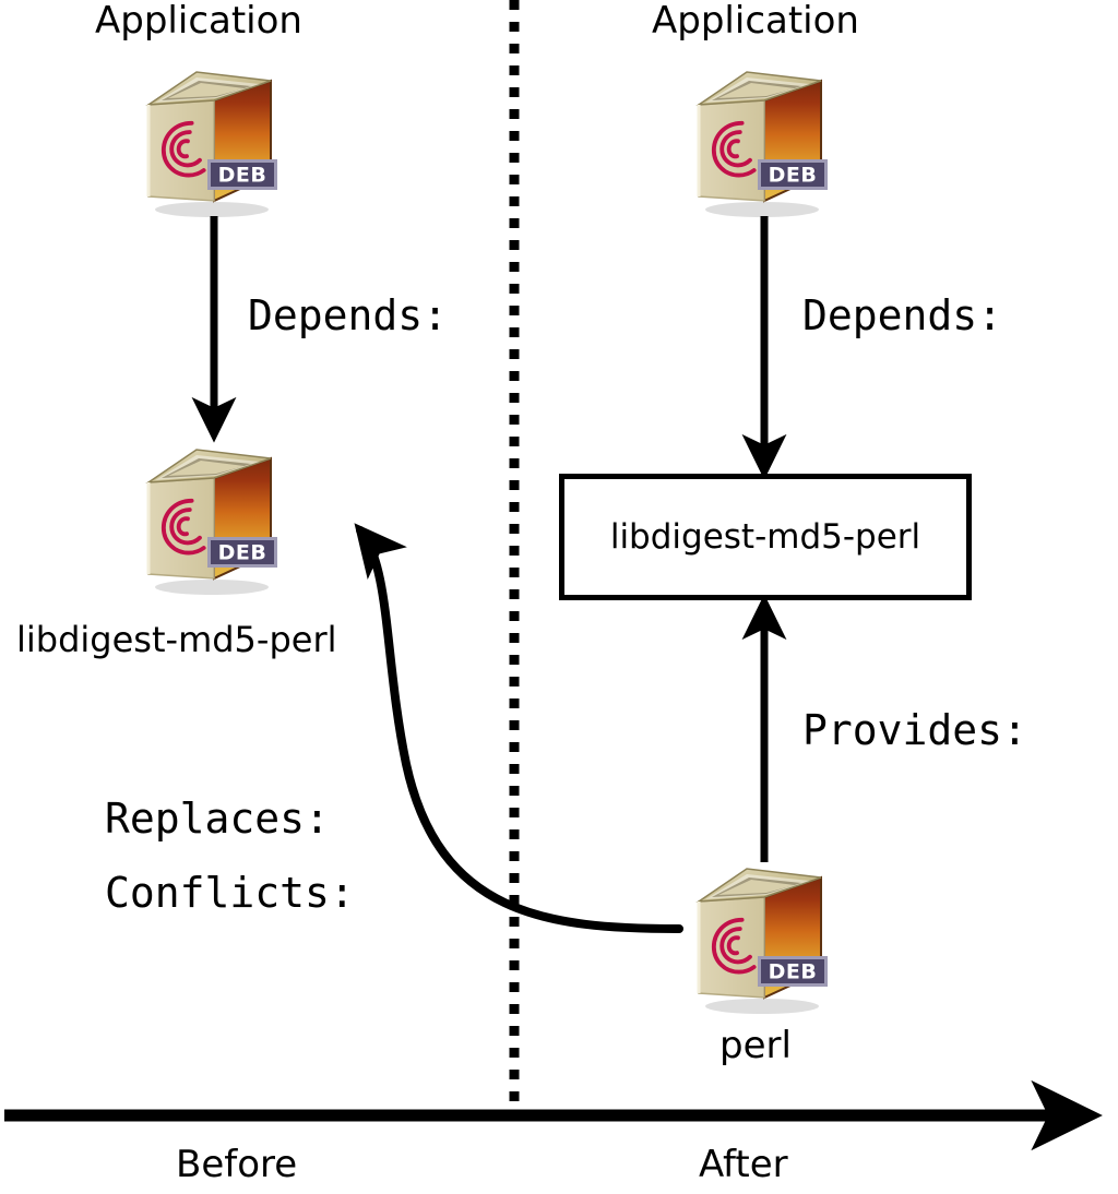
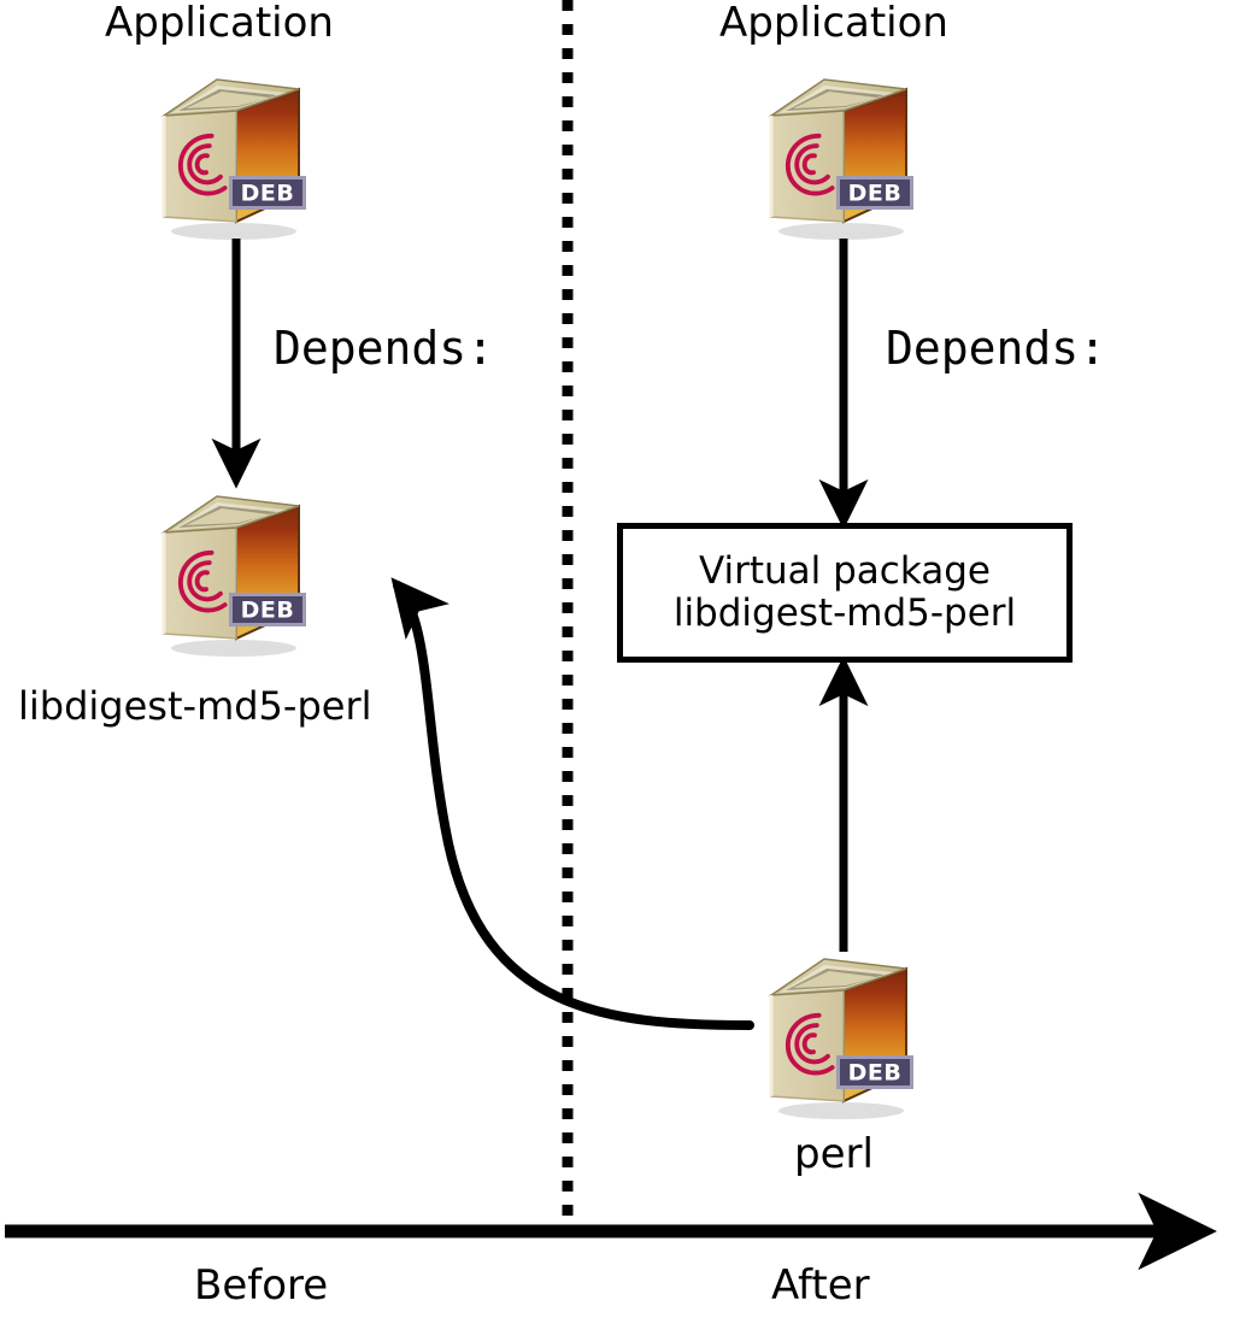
+ Virtual package
  libdigest-md5-perl
  Application
  Application
  Depends:
  Depends:
  libdigest-md5-perl
- Provides:
- Replaces:
- Conflicts:
  perl
  Before
  After
